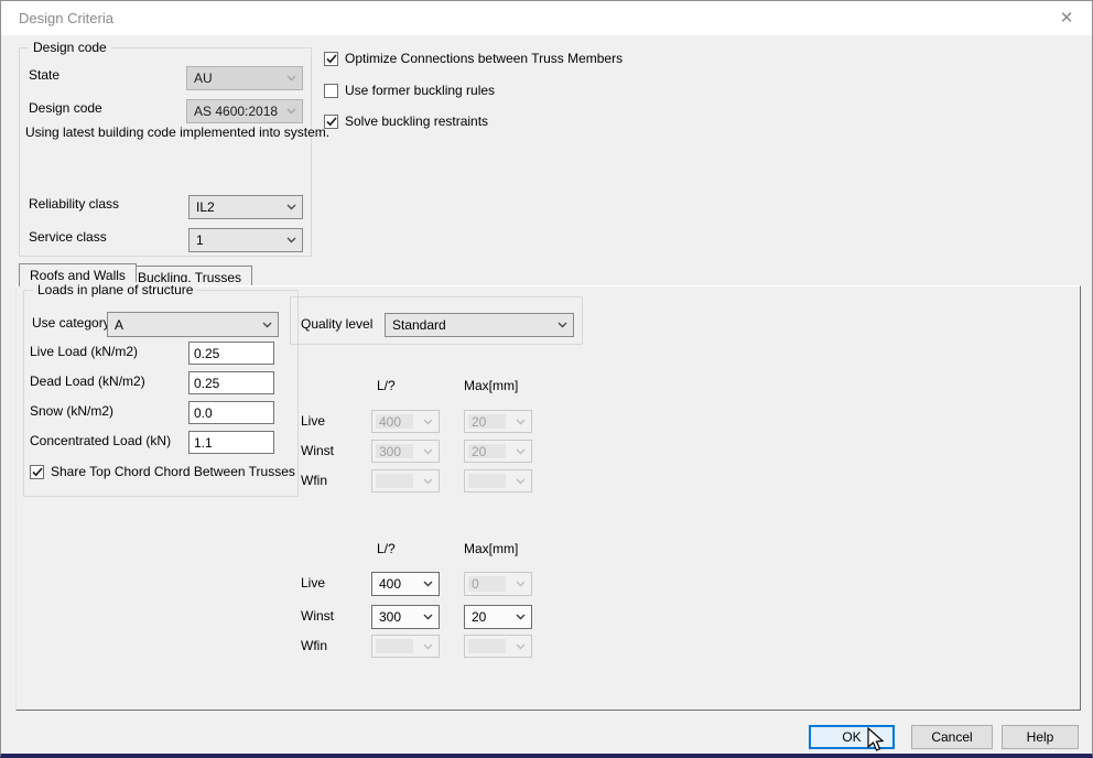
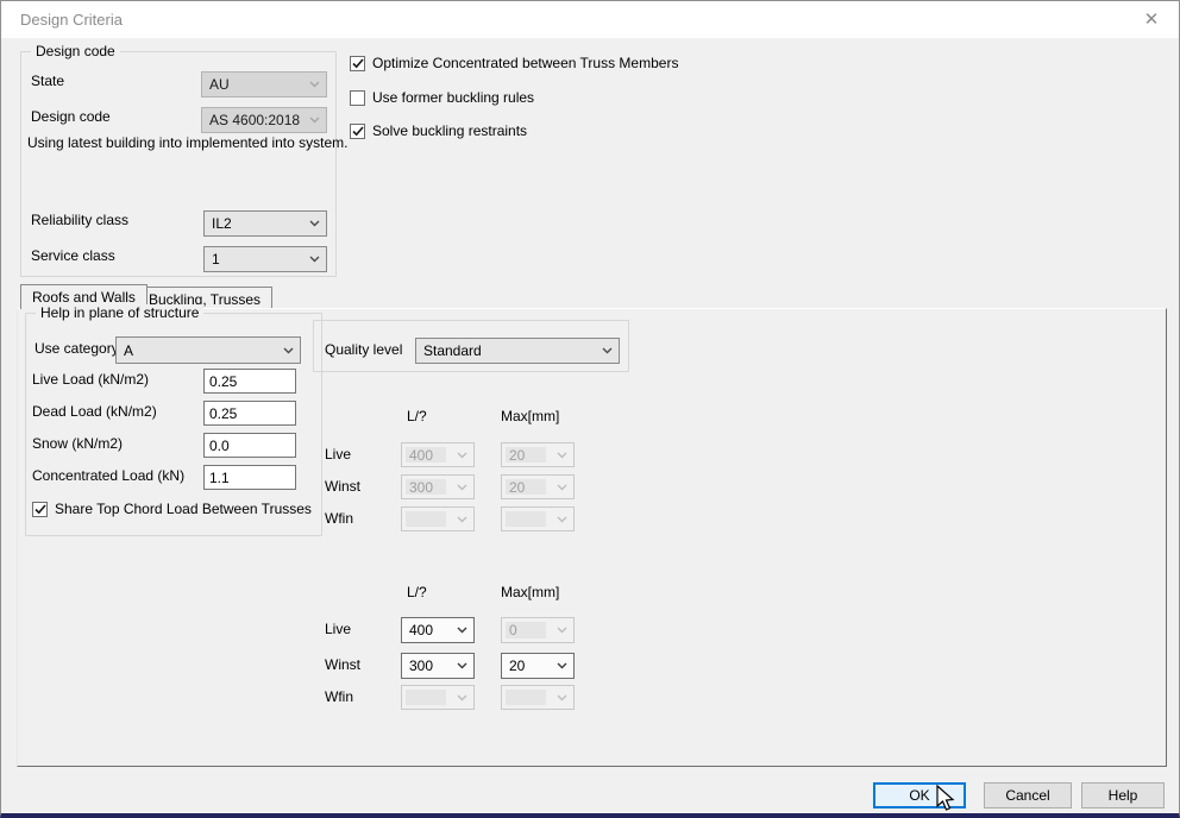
  Design Criteria
  ✕
  Design code
  State
  AU
  Design code
  AS 4600:2018
- Using latest building code implemented into system.
+ Using latest building into implemented into system.
  Reliability class
  IL2
  Service class
  1
- Optimize Connections between Truss Members
+ Optimize Concentrated between Truss Members
  Use former buckling rules
  Solve buckling restraints
  Roofs and Walls
  Buckling, Trusses
- Loads in plane of structure
+ Help in plane of structure
  Use categor
  A
  Live Load (kN/m2)
  0.25
  Dead Load (kN/m2)
  0.25
  Snow (kN/m2)
  0.0
  Concentrated Load (kN)
  1.1
- Share Top Chord Chord Between Trusses
+ Share Top Chord Load Between Trusses
  Quality level
  Standard
  L/?
  Max[mm]
  Live
  400
  20
  Winst
  300
  20
  Wfin
  L/?
  Max[mm]
  Live
  400
  0
  Winst
  300
  20
  Wfin
  OK
  Cancel
  Help
